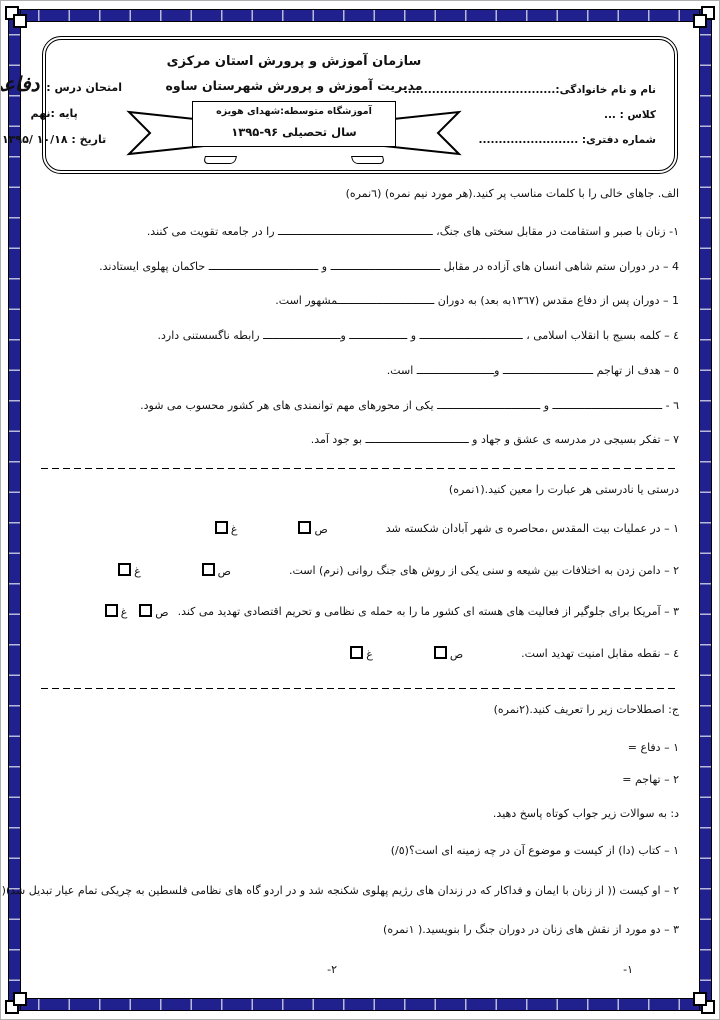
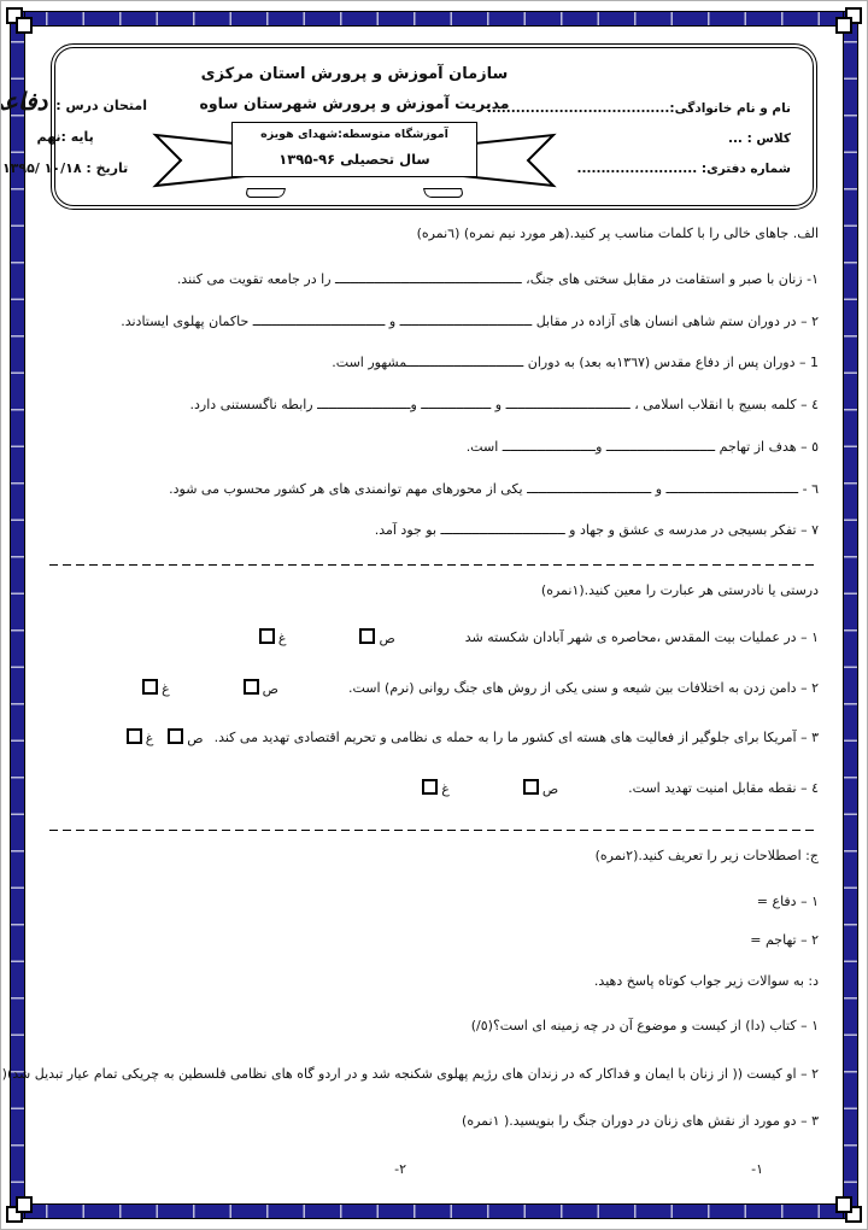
  نام و نام خانوادگی:......................................
  کلاس : ...
  شماره دفتری: .........................
  سازمان آموزش و پرورش استان مرکزی
  مدیریت آموزش و پرورش شهرستان ساوه
  آموزشگاه متوسطه:شهدای هویزه
  سال تحصیلی ۹۶-۱۳۹۵
  امتحان درس : دفاع
  پایه :نهم
  تاریخ : ۱۳۹۵/ ۱۰/۱۸
  الف. جاهای خالی را با کلمات مناسب پر کنید.(هر مورد نیم نمره) (٦نمره)
  ۱- زنان با صبر و استقامت در مقابل سختی های جنگ، ــــــــــــــــــــــــــــــــــــــــــــــــ را در جامعه تقویت می کنند.
- 4 – در دوران ستم شاهی انسان های آزاده در مقابل ــــــــــــــــــــــــــــــــــ و ــــــــــــــــــــــــــــــــــ حاکمان پهلوی ایستادند.
+ ۲ – در دوران ستم شاهی انسان های آزاده در مقابل ــــــــــــــــــــــــــــــــــ و ــــــــــــــــــــــــــــــــــ حاکمان پهلوی ایستادند.
  1 – دوران پس از دفاع مقدس (۱۳٦۷به بعد) به دوران ــــــــــــــــــــــــــــــمشهور است.
  ٤ – کلمه بسیج با انقلاب اسلامی ، ــــــــــــــــــــــــــــــــ و ــــــــــــــــــ وــــــــــــــــــــــــ رابطه ناگسستنی دارد.
  ٥ – هدف از تهاجم ــــــــــــــــــــــــــــ وــــــــــــــــــــــــ است.
  ٦ - ــــــــــــــــــــــــــــــــــ و ــــــــــــــــــــــــــــــــ یکی از محورهای مهم توانمندی های هر کشور محسوب می شود.
  ۷ – تفکر بسیجی در مدرسه ی عشق و جهاد و ــــــــــــــــــــــــــــــــ بو جود آمد.
  درستی یا نادرستی هر عبارت را معین کنید.(۱نمره)
  ۱ – در عملیات بیت المقدس ،محاصره ی شهر آبادان شکسته شد
  ص
  غ
  ۲ – دامن زدن به اختلافات بین شیعه و سنی یکی از روش های جنگ روانی (نرم) است.
  ص
  غ
  ۳ – آمریکا برای جلوگیر از فعالیت های هسته ای کشور ما را به حمله ی نظامی و تحریم اقتصادی تهدید می کند.
  ص
  غ
  ٤ – نقطه مقابل امنیت تهدید است.
  ص
  غ
  ج: اصطلاحات زیر را تعریف کنید.(۲نمره)
  ۱ – دفاع =
  ۲ – تهاجم =
  د: به سوالات زیر جواب کوتاه پاسخ دهید.
  ۱ – کتاب (دا) از کیست و موضوع آن در چه زمینه ای است؟(٥/)
  ۲ – او کیست (( از زنان با ایمان و فداکار که در زندان های رژیم پهلوی شکنجه شد و در اردو گاه های نظامی فلسطین به چریکی تمام عیار تبدیل شد)(
  ۳ – دو مورد از نقش های زنان در دوران جنگ را بنویسید.( ۱نمره)
  ۱-
  ۲-
